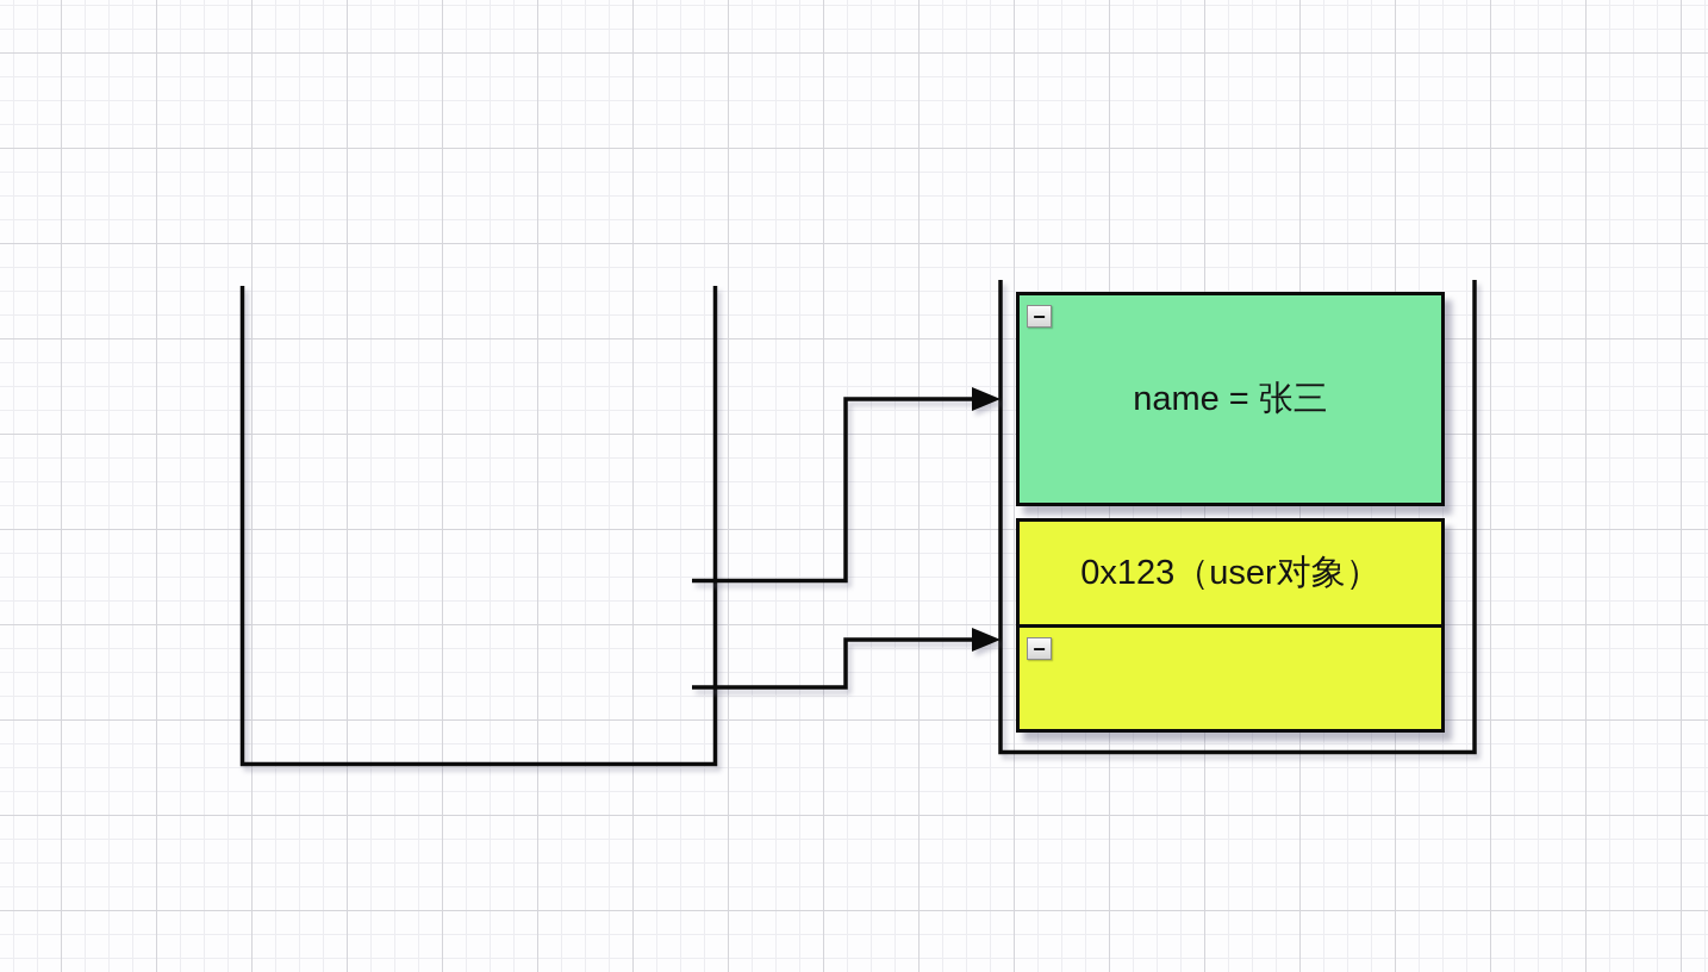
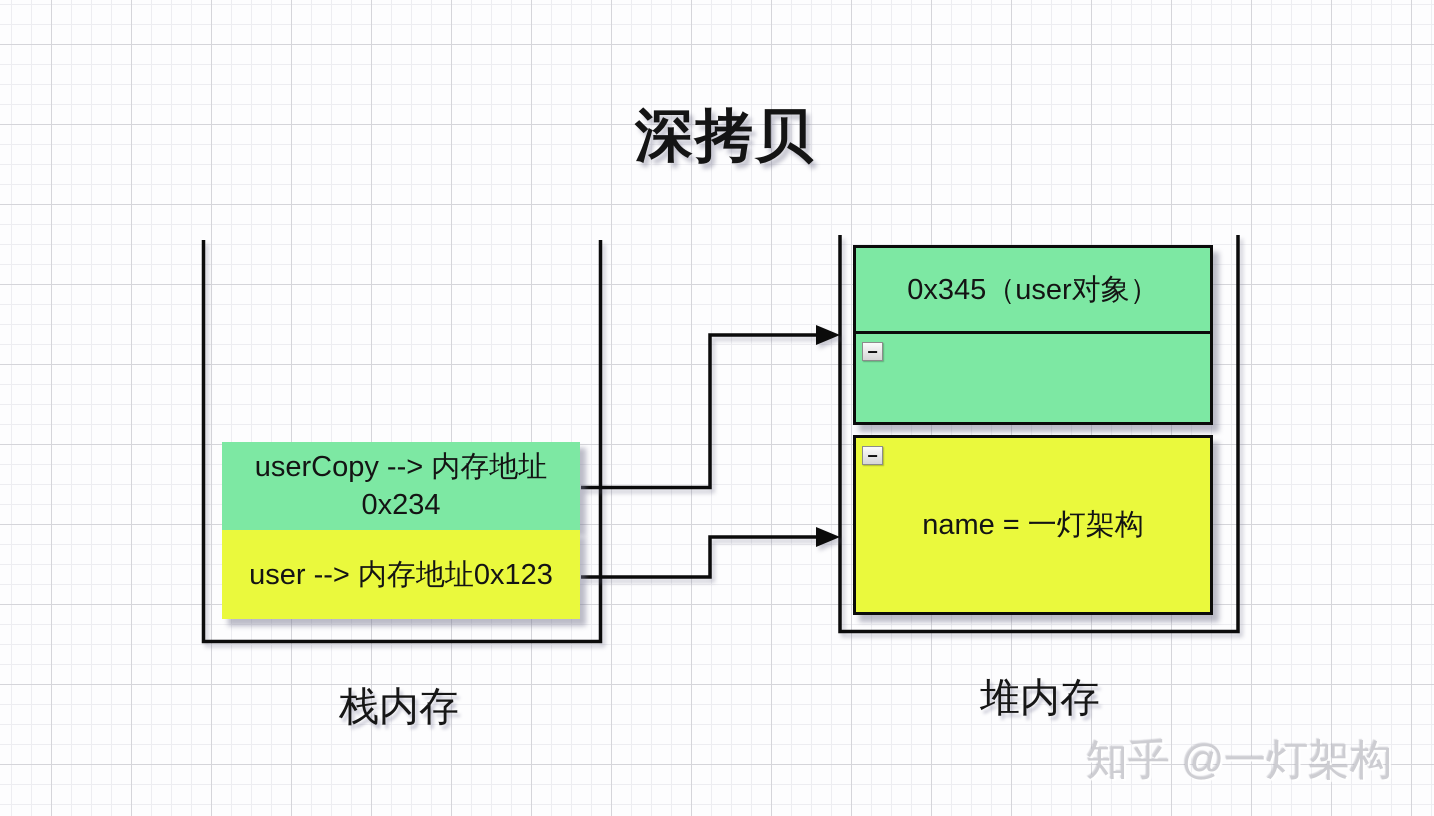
+ 深拷贝
+ userCopy --> 内存地址
+ 0x234
+ user --> 内存地址0x123
+ 0x345（user对象）
  −
- name = 张三
- 0x123（user对象）
  −
+ name = 一灯架构
+ 栈内存
+ 堆内存
+ 知乎 @一灯架构
